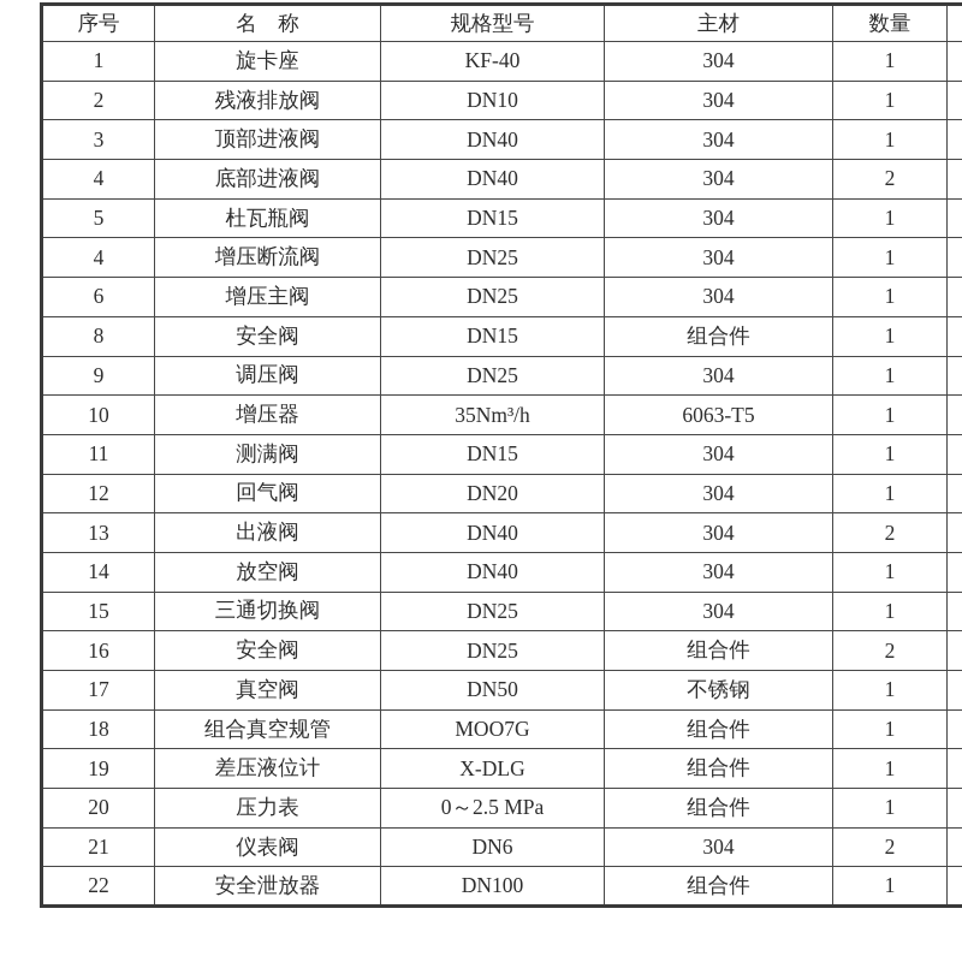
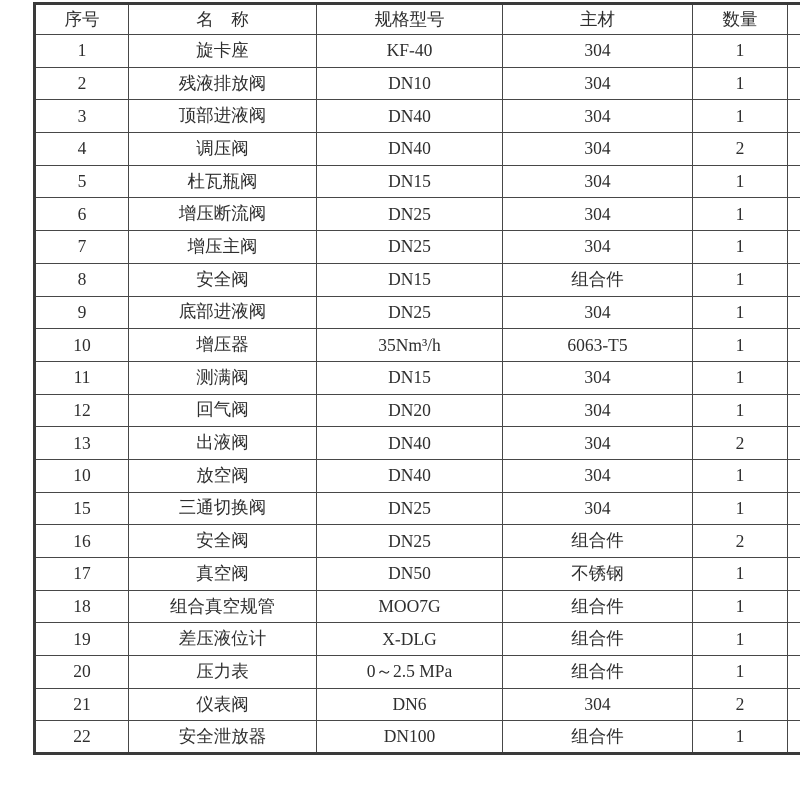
  序号	名 称	规格型号	主材	数量
  1	旋卡座	KF-40	304	1
  2	残液排放阀	DN10	304	1
  3	顶部进液阀	DN40	304	1
- 4	底部进液阀	DN40	304	2
+ 4	调压阀	DN40	304	2
  5	杜瓦瓶阀	DN15	304	1
- 4	增压断流阀	DN25	304	1
+ 6	增压断流阀	DN25	304	1
- 6	增压主阀	DN25	304	1
+ 7	增压主阀	DN25	304	1
  8	安全阀	DN15	组合件	1
- 9	调压阀	DN25	304	1
+ 9	底部进液阀	DN25	304	1
  10	增压器	35Nm³/h	6063-T5	1
  11	测满阀	DN15	304	1
  12	回气阀	DN20	304	1
  13	出液阀	DN40	304	2
- 14	放空阀	DN40	304	1
+ 10	放空阀	DN40	304	1
  15	三通切换阀	DN25	304	1
  16	安全阀	DN25	组合件	2
  17	真空阀	DN50	不锈钢	1
  18	组合真空规管	MOO7G	组合件	1
  19	差压液位计	X-DLG	组合件	1
  20	压力表	0～2.5 MPa	组合件	1
  21	仪表阀	DN6	304	2
  22	安全泄放器	DN100	组合件	1
